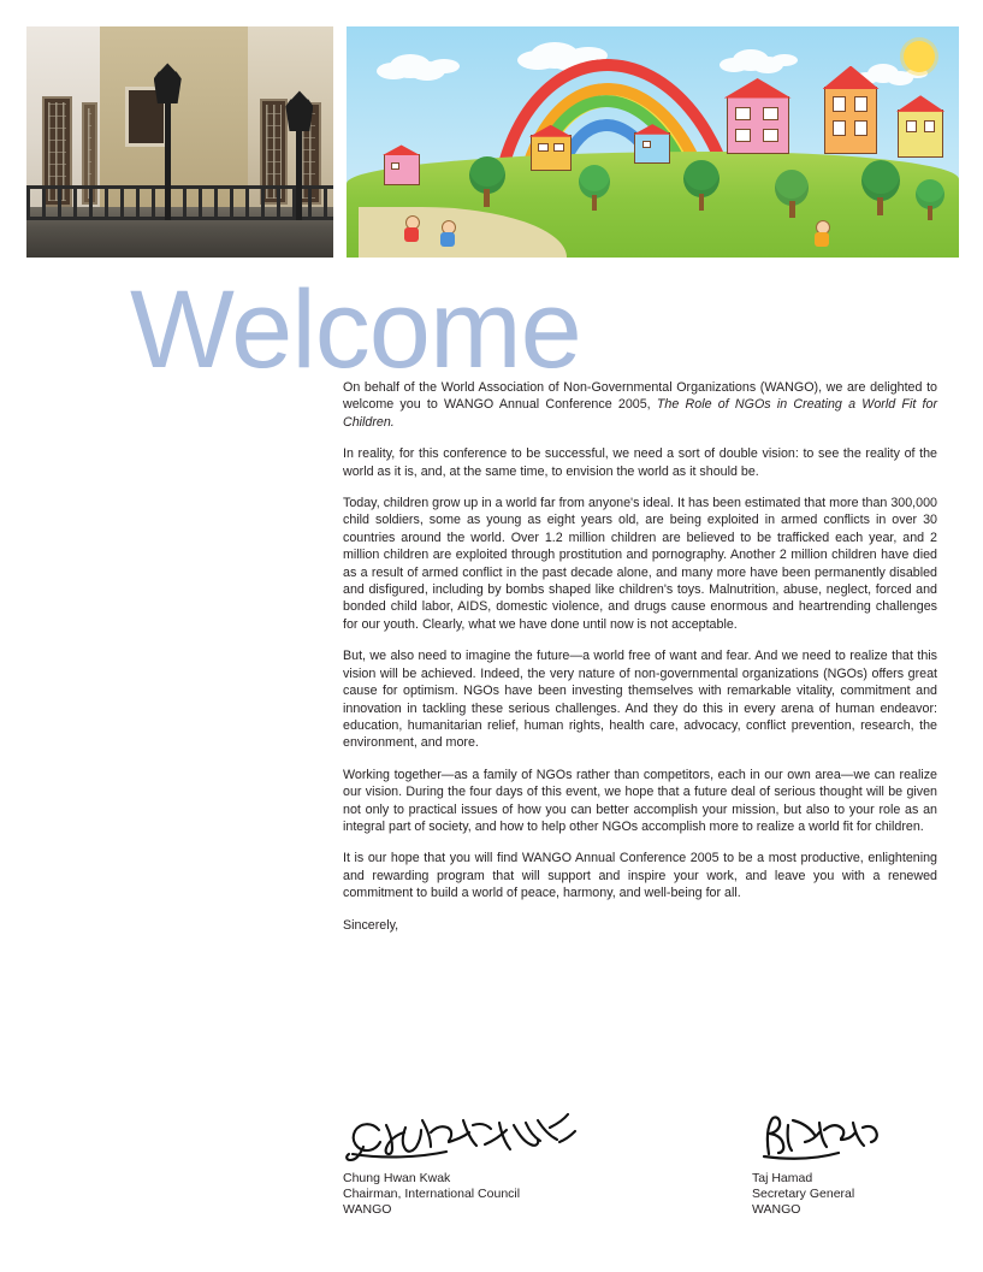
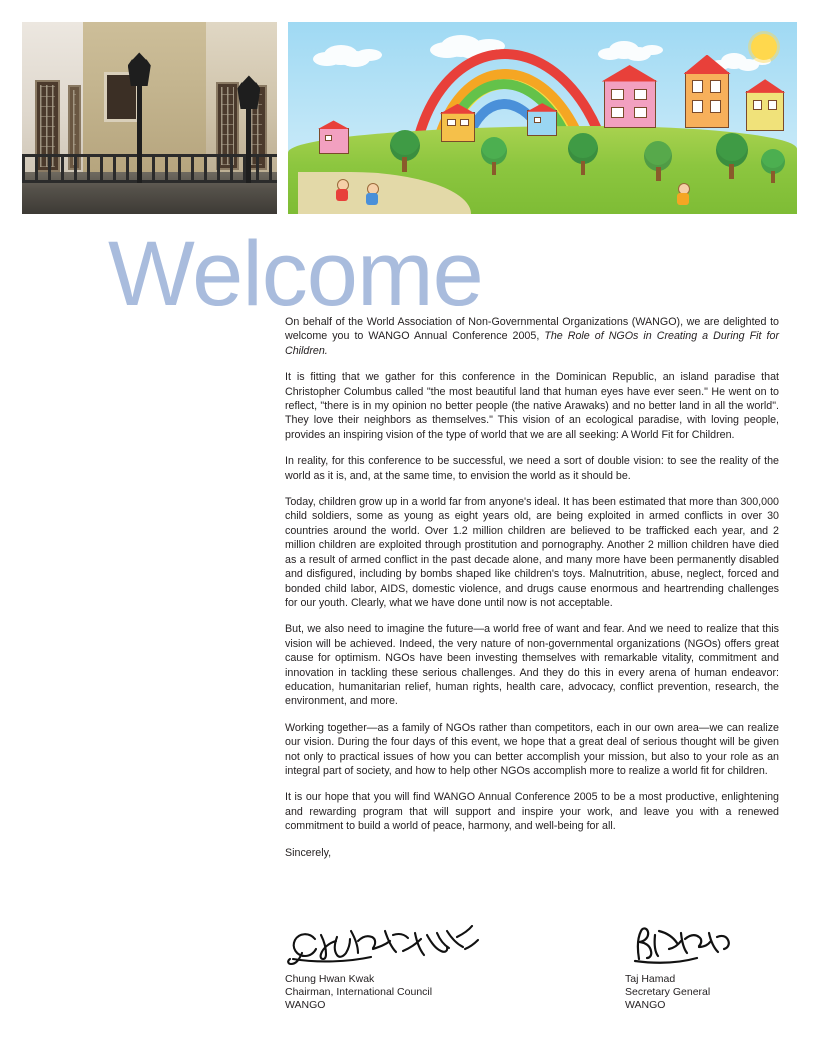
  Welcome
- On behalf of the World Association of Non-Governmental Organizations (WANGO), we are delighted to welcome you to WANGO Annual Conference 2005, The Role of NGOs in Creating a World Fit for Children.
+ On behalf of the World Association of Non-Governmental Organizations (WANGO), we are delighted to welcome you to WANGO Annual Conference 2005, The Role of NGOs in Creating a During Fit for Children.
+ It is fitting that we gather for this conference in the Dominican Republic, an island paradise that Christopher Columbus called "the most beautiful land that human eyes have ever seen." He went on to reflect, "there is in my opinion no better people (the native Arawaks) and no better land in all the world". They love their neighbors as themselves." This vision of an ecological paradise, with loving people, provides an inspiring vision of the type of world that we are all seeking: A World Fit for Children.
  In reality, for this conference to be successful, we need a sort of double vision: to see the reality of the world as it is, and, at the same time, to envision the world as it should be.
  Today, children grow up in a world far from anyone's ideal. It has been estimated that more than 300,000 child soldiers, some as young as eight years old, are being exploited in armed conflicts in over 30 countries around the world. Over 1.2 million children are believed to be trafficked each year, and 2 million children are exploited through prostitution and pornography. Another 2 million children have died as a result of armed conflict in the past decade alone, and many more have been permanently disabled and disfigured, including by bombs shaped like children's toys. Malnutrition, abuse, neglect, forced and bonded child labor, AIDS, domestic violence, and drugs cause enormous and heartrending challenges for our youth. Clearly, what we have done until now is not acceptable.
  But, we also need to imagine the future—a world free of want and fear. And we need to realize that this vision will be achieved. Indeed, the very nature of non-governmental organizations (NGOs) offers great cause for optimism. NGOs have been investing themselves with remarkable vitality, commitment and innovation in tackling these serious challenges. And they do this in every arena of human endeavor: education, humanitarian relief, human rights, health care, advocacy, conflict prevention, research, the environment, and more.
- Working together—as a family of NGOs rather than competitors, each in our own area—we can realize our vision. During the four days of this event, we hope that a future deal of serious thought will be given not only to practical issues of how you can better accomplish your mission, but also to your role as an integral part of society, and how to help other NGOs accomplish more to realize a world fit for children.
+ Working together—as a family of NGOs rather than competitors, each in our own area—we can realize our vision. During the four days of this event, we hope that a great deal of serious thought will be given not only to practical issues of how you can better accomplish your mission, but also to your role as an integral part of society, and how to help other NGOs accomplish more to realize a world fit for children.
  It is our hope that you will find WANGO Annual Conference 2005 to be a most productive, enlightening and rewarding program that will support and inspire your work, and leave you with a renewed commitment to build a world of peace, harmony, and well-being for all.
  Sincerely,
  Chung Hwan Kwak
  Chairman, International Council
  WANGO
  Taj Hamad
  Secretary General
  WANGO
